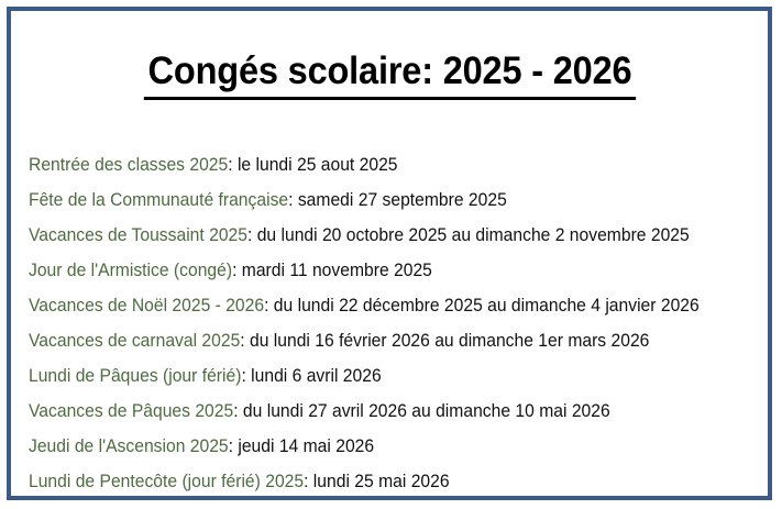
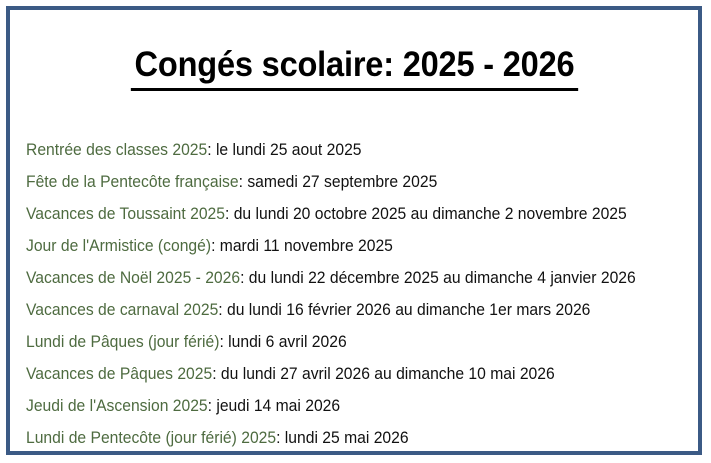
  Congés scolaire: 2025 - 2026
  Rentrée des classes 2025: le lundi 25 aout 2025
- Fête de la Communauté française: samedi 27 septembre 2025
+ Fête de la Pentecôte française: samedi 27 septembre 2025
  Vacances de Toussaint 2025: du lundi 20 octobre 2025 au dimanche 2 novembre 2025
  Jour de l'Armistice (congé): mardi 11 novembre 2025
  Vacances de Noël 2025 - 2026: du lundi 22 décembre 2025 au dimanche 4 janvier 2026
  Vacances de carnaval 2025: du lundi 16 février 2026 au dimanche 1er mars 2026
  Lundi de Pâques (jour férié): lundi 6 avril 2026
  Vacances de Pâques 2025: du lundi 27 avril 2026 au dimanche 10 mai 2026
  Jeudi de l'Ascension 2025: jeudi 14 mai 2026
  Lundi de Pentecôte (jour férié) 2025: lundi 25 mai 2026
